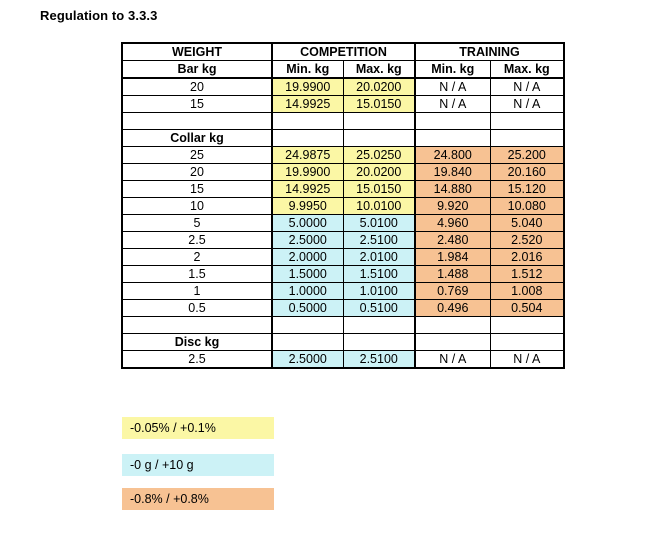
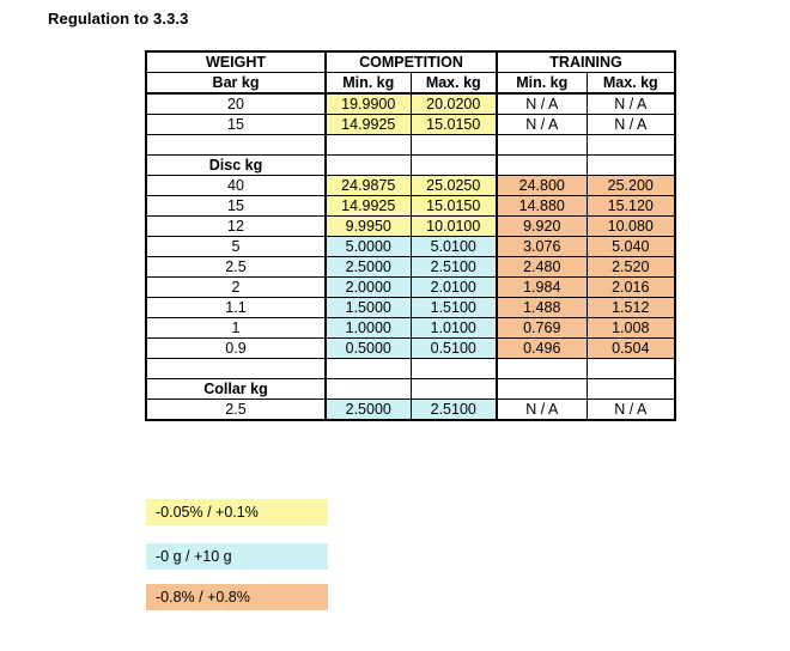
  Regulation to 3.3.3
  WEIGHT	COMPETITION	TRAINING
  Bar kg	Min. kg	Max. kg	Min. kg	Max. kg
  20	19.9900	20.0200	N / A	N / A
  15	14.9925	15.0150	N / A	N / A
- Collar kg
+ Disc kg
- 25	24.9875	25.0250	24.800	25.200
+ 40	24.9875	25.0250	24.800	25.200
- 20	19.9900	20.0200	19.840	20.160
  15	14.9925	15.0150	14.880	15.120
- 10	9.9950	10.0100	9.920	10.080
+ 12	9.9950	10.0100	9.920	10.080
- 5	5.0000	5.0100	4.960	5.040
+ 5	5.0000	5.0100	3.076	5.040
  2.5	2.5000	2.5100	2.480	2.520
  2	2.0000	2.0100	1.984	2.016
- 1.5	1.5000	1.5100	1.488	1.512
+ 1.1	1.5000	1.5100	1.488	1.512
  1	1.0000	1.0100	0.769	1.008
- 0.5	0.5000	0.5100	0.496	0.504
+ 0.9	0.5000	0.5100	0.496	0.504
- Disc kg
+ Collar kg
  2.5	2.5000	2.5100	N / A	N / A
  -0.05% / +0.1%
  -0 g / +10 g
  -0.8% / +0.8%
